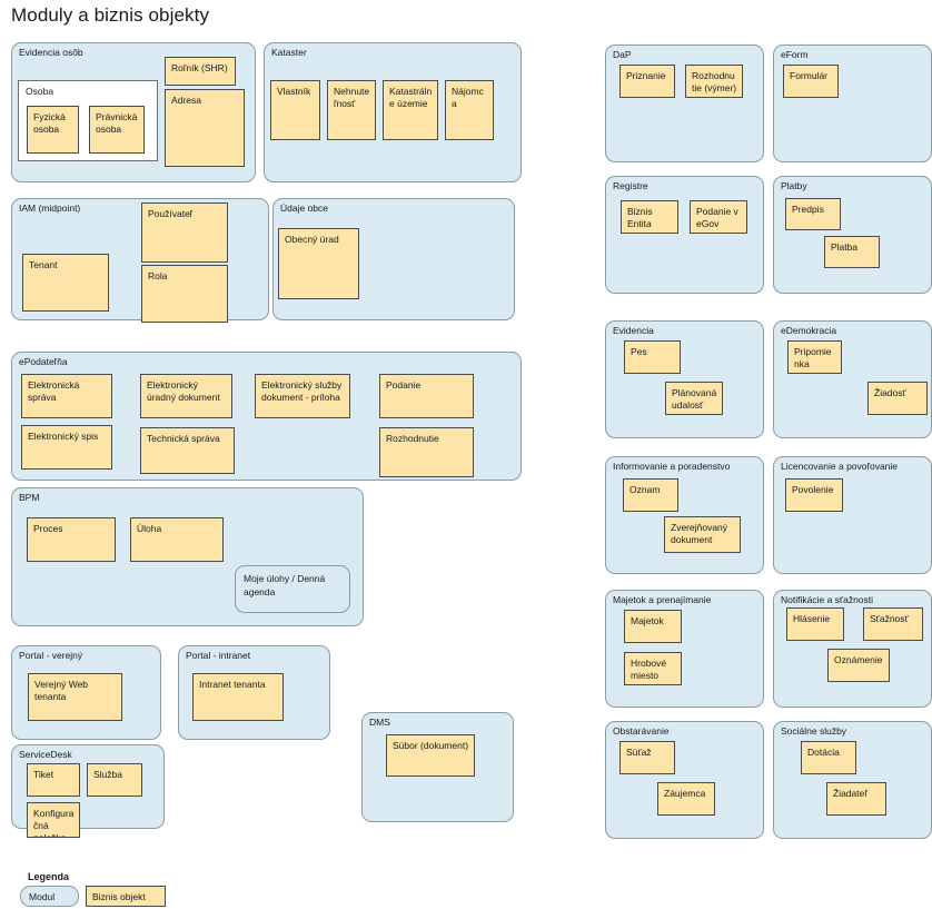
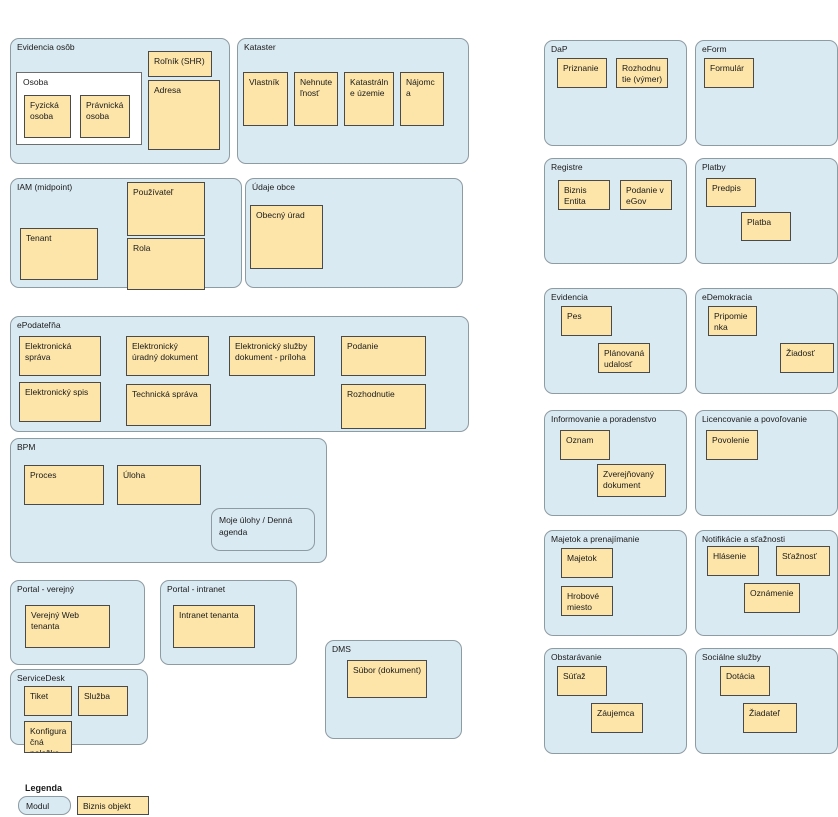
- Moduly a biznis objekty
  Evidencia osôb
  Osoba
  Fyzická osoba
  Právnická osoba
  Roľník (SHR)
  Adresa
  Kataster
  Vlastník
  Nehnuteľnosť
  Katastrálne územie
  Nájomca
  IAM (midpoint)
  Používateľ
  Tenant
  Rola
  Údaje obce
  Obecný úrad
  ePodateľňa
  Elektronická správa
  Elektronický úradný dokument
  Elektronický služby dokument - príloha
  Podanie
  Elektronický spis
  Technická správa
  Rozhodnutie
  BPM
  Proces
  Úloha
  Moje úlohy / Denná agenda
  Portal - verejný
  Verejný Web tenanta
  Portal - intranet
  Intranet tenanta
  ServiceDesk
  Tiket
  Služba
  DMS
  Súbor (dokument)
  DaP
  Priznanie
  Rozhodnutie (výmer)
  eForm
  Formulár
  Registre
  Biznis Entita
  Podanie v eGov
  Platby
  Predpis
  Platba
  Evidencia
  Pes
  Plánovaná udalosť
  eDemokracia
  Pripomienka
  Žiadosť
  Informovanie a poradenstvo
  Oznam
  Zverejňovaný dokument
  Licencovanie a povoľovanie
  Povolenie
  Majetok a prenajímanie
  Majetok
  Hrobové miesto
  Notifikácie a sťažnosti
  Hlásenie
  Sťažnosť
  Oznámenie
  Obstarávanie
  Súťaž
  Záujemca
  Sociálne služby
  Dotácia
  Žiadateľ
  Legenda
  Modul
  Biznis objekt
